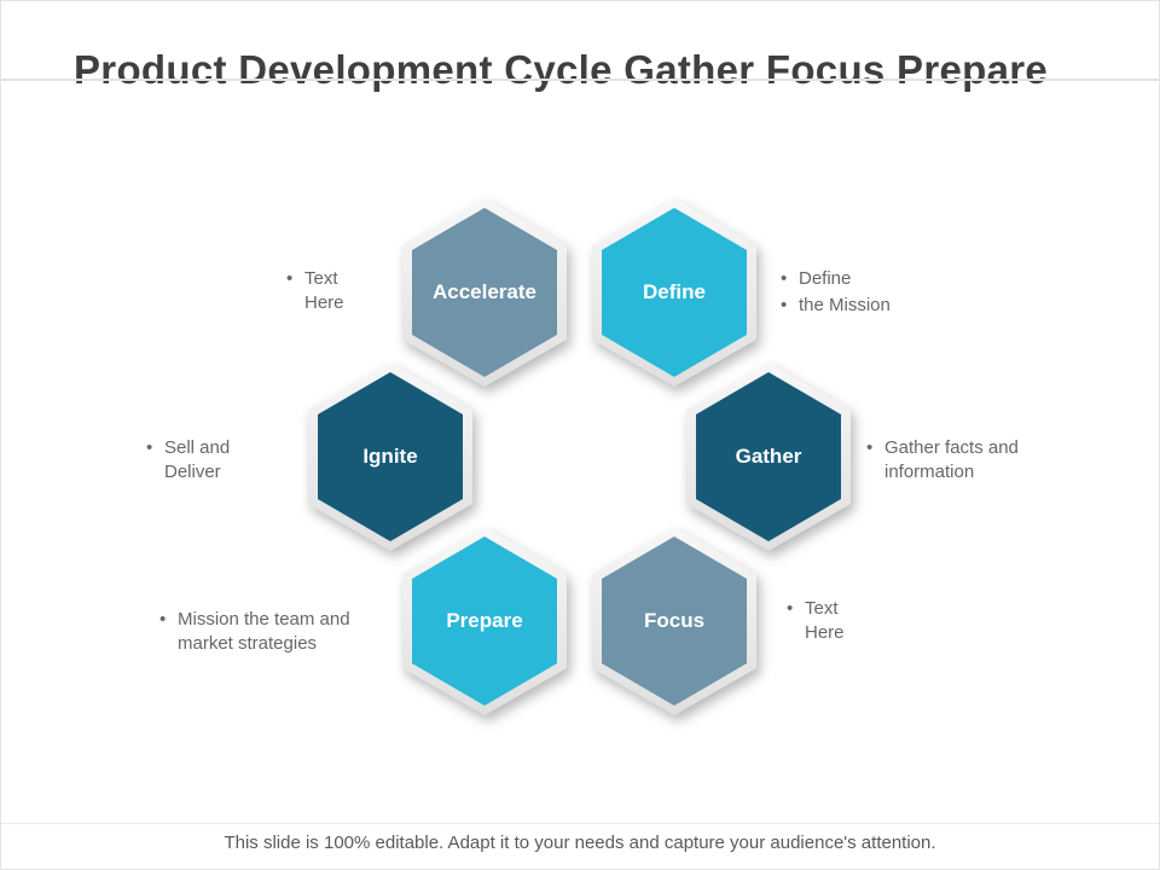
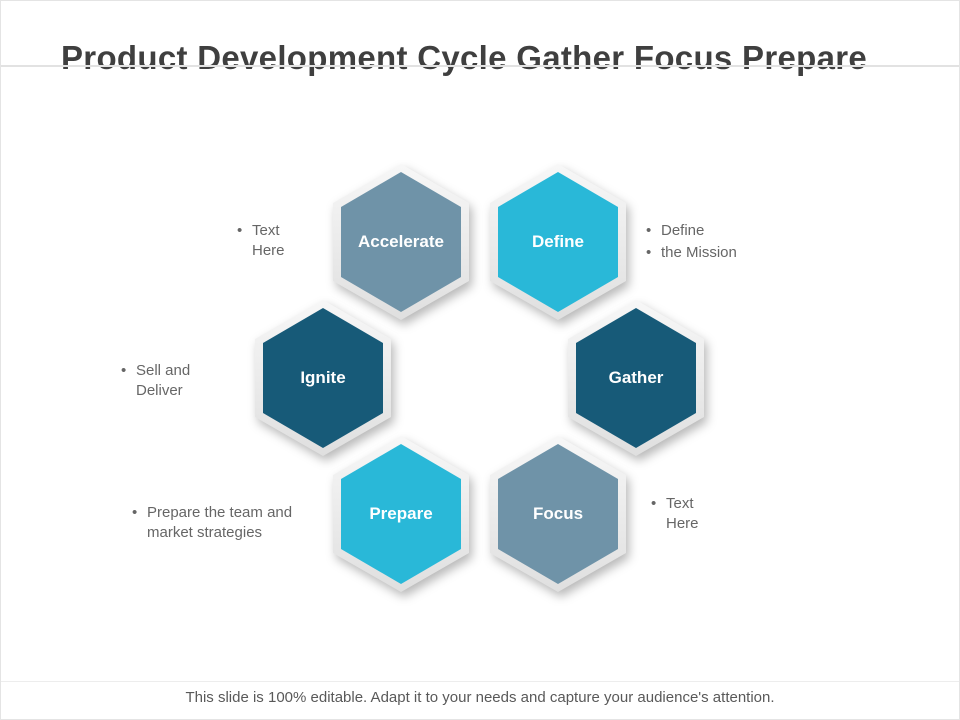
  Product Development Cycle Gather Focus Prepare
  Accelerate
  Define
  Gather
  Focus
  Prepare
  Ignite
  Text Here
  Define
  the Mission
- Gather facts and information
  Text Here
- Mission the team and market strategies
+ Prepare the team and market strategies
  Sell and Deliver
  This slide is 100% editable. Adapt it to your needs and capture your audience's attention.
